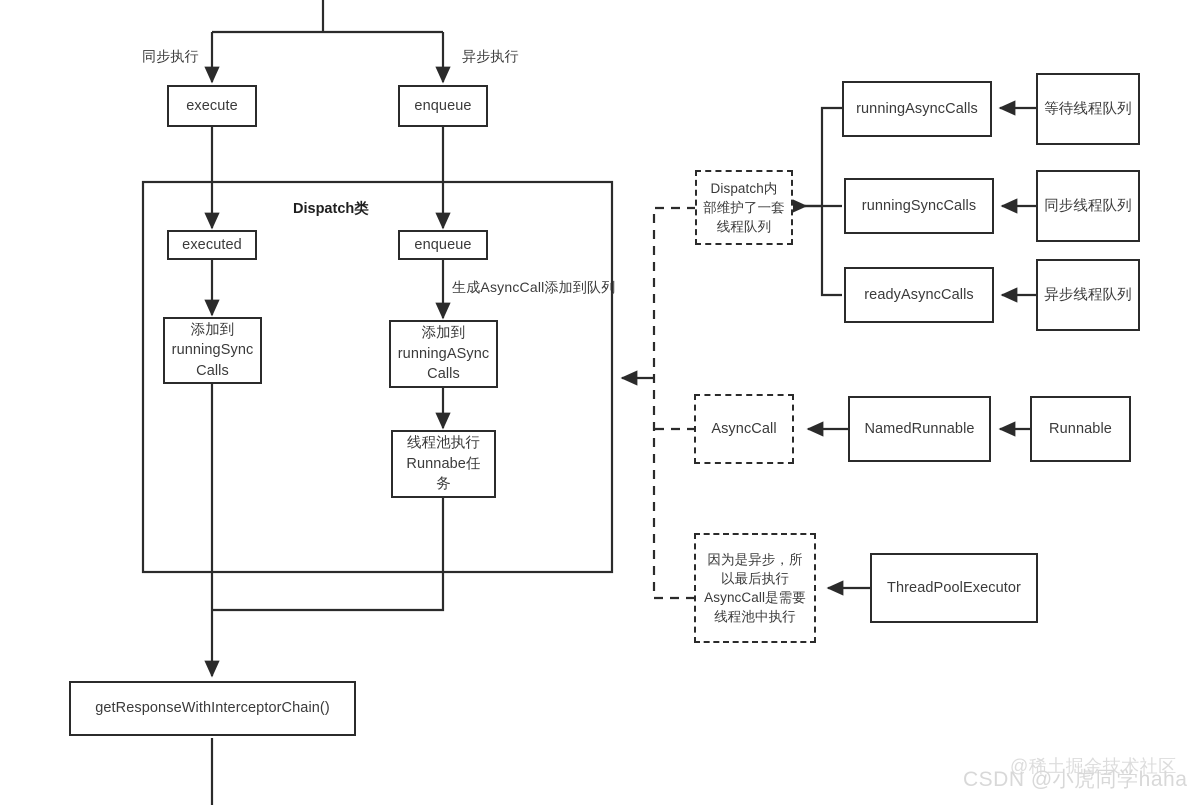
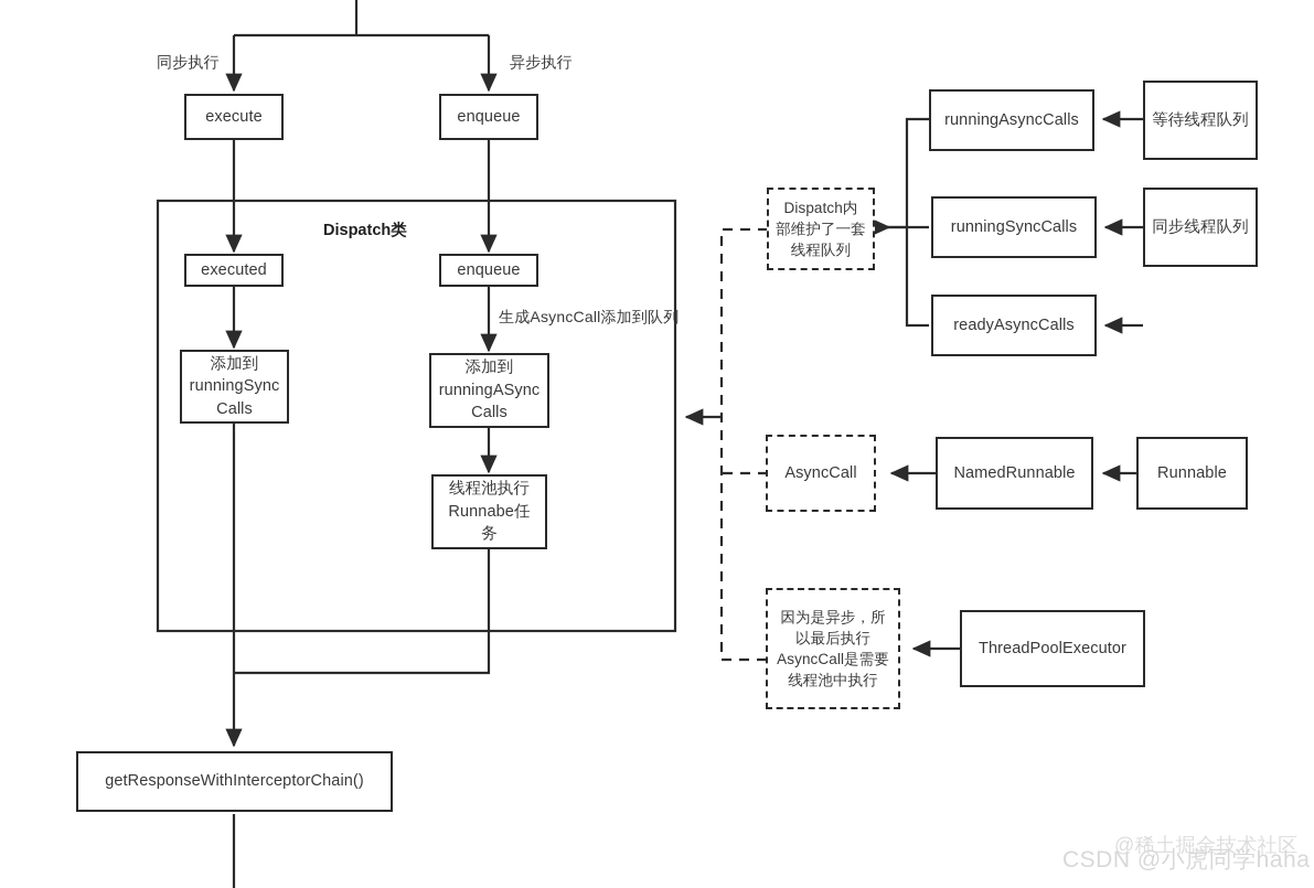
  execute
  enqueue
  Dispatch类
  executed
  enqueue
  添加到
  runningSync
  Calls
  添加到
  runningASync
  Calls
  线程池执行
  Runnabe任
  务
  getResponseWithInterceptorChain()
  同步执行
  异步执行
  生成AsyncCall添加到队列
  Dispatch内
  部维护了一套
  线程队列
  runningAsyncCalls
  runningSyncCalls
  readyAsyncCalls
  等待线程队列
  同步线程队列
- 异步线程队列
  AsyncCall
  NamedRunnable
  Runnable
  因为是异步，所
  以最后执行
  AsyncCall是需要
  线程池中执行
  ThreadPoolExecutor
  @稀土掘金技术社区
  CSDN @小虎同学haha
